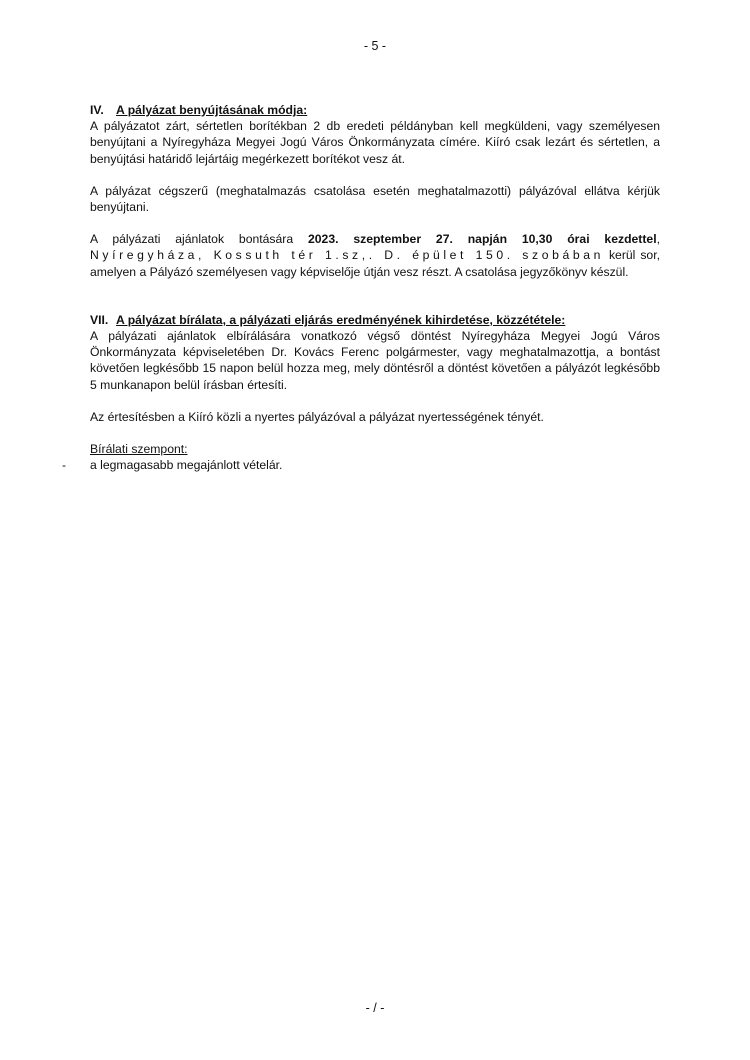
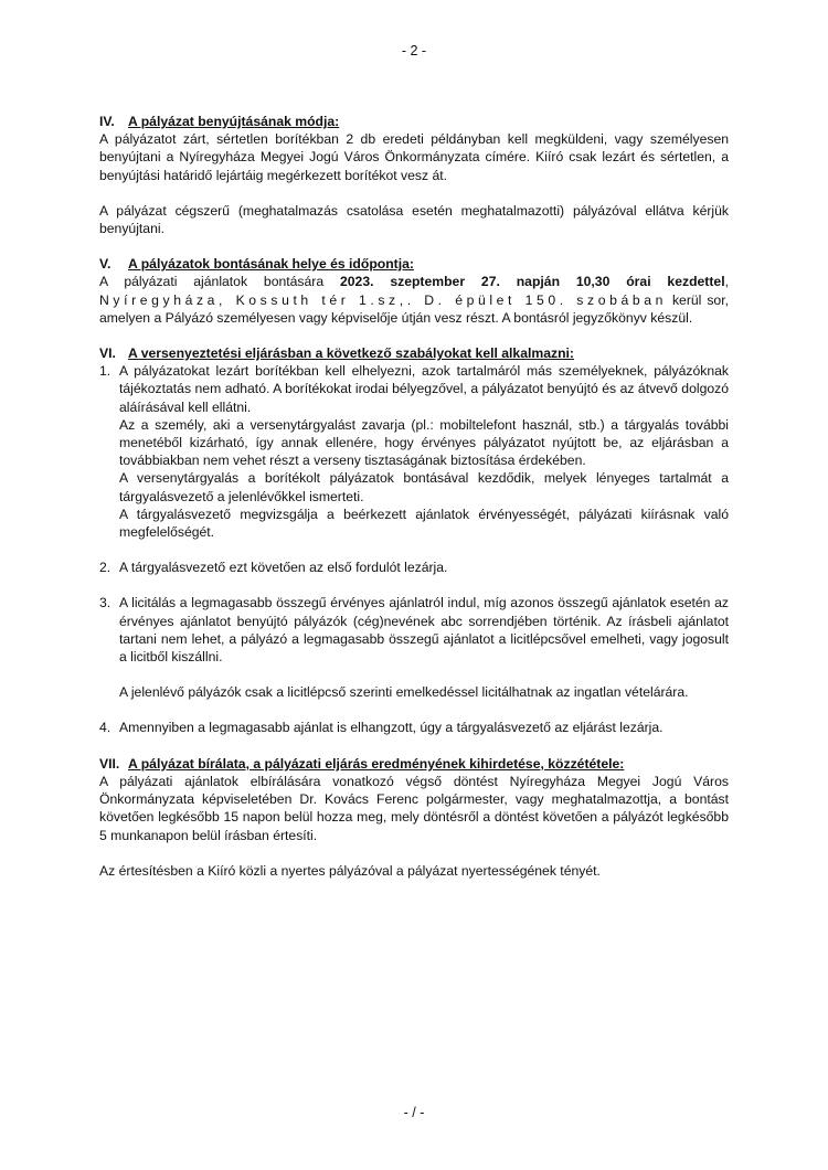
- - 5 -
+ - 2 -
  IV. A pályázat benyújtásának módja:
  A pályázatot zárt, sértetlen borítékban 2 db eredeti példányban kell megküldeni, vagy személyesen benyújtani a Nyíregyháza Megyei Jogú Város Önkormányzata címére. Kiíró csak lezárt és sértetlen, a benyújtási határidő lejártáig megérkezett borítékot vesz át.
  A pályázat cégszerű (meghatalmazás csatolása esetén meghatalmazotti) pályázóval ellátva kérjük benyújtani.
+ V. A pályázatok bontásának helye és időpontja:
- A pályázati ajánlatok bontására 2023. szeptember 27. napján 10,30 órai kezdettel, Nyíregyháza, Kossuth tér 1.sz,. D. épület 150. szobában kerül sor, amelyen a Pályázó személyesen vagy képviselője útján vesz részt. A csatolása jegyzőkönyv készül.
+ A pályázati ajánlatok bontására 2023. szeptember 27. napján 10,30 órai kezdettel, Nyíregyháza, Kossuth tér 1.sz,. D. épület 150. szobában kerül sor, amelyen a Pályázó személyesen vagy képviselője útján vesz részt. A bontásról jegyzőkönyv készül.
+ VI. A versenyeztetési eljárásban a következő szabályokat kell alkalmazni:
+ 1.
+ A pályázatokat lezárt borítékban kell elhelyezni, azok tartalmáról más személyeknek, pályázóknak tájékoztatás nem adható. A borítékokat irodai bélyegzővel, a pályázatot benyújtó és az átvevő dolgozó aláírásával kell ellátni.
+ Az a személy, aki a versenytárgyalást zavarja (pl.: mobiltelefont használ, stb.) a tárgyalás további menetéből kizárható, így annak ellenére, hogy érvényes pályázatot nyújtott be, az eljárásban a továbbiakban nem vehet részt a verseny tisztaságának biztosítása érdekében.
+ A versenytárgyalás a borítékolt pályázatok bontásával kezdődik, melyek lényeges tartalmát a tárgyalásvezető a jelenlévőkkel ismerteti.
+ A tárgyalásvezető megvizsgálja a beérkezett ajánlatok érvényességét, pályázati kiírásnak való megfelelőségét.
+ 2.
+ A tárgyalásvezető ezt követően az első fordulót lezárja.
+ 3.
+ A licitálás a legmagasabb összegű érvényes ajánlatról indul, míg azonos összegű ajánlatok esetén az érvényes ajánlatot benyújtó pályázók (cég)nevének abc sorrendjében történik. Az írásbeli ajánlatot tartani nem lehet, a pályázó a legmagasabb összegű ajánlatot a licitlépcsővel emelheti, vagy jogosult a licitből kiszállni.
+ A jelenlévő pályázók csak a licitlépcső szerinti emelkedéssel licitálhatnak az ingatlan vételárára.
+ 4.
+ Amennyiben a legmagasabb ajánlat is elhangzott, úgy a tárgyalásvezető az eljárást lezárja.
  VII. A pályázat bírálata, a pályázati eljárás eredményének kihirdetése, közzététele:
  A pályázati ajánlatok elbírálására vonatkozó végső döntést Nyíregyháza Megyei Jogú Város Önkormányzata képviseletében Dr. Kovács Ferenc polgármester, vagy meghatalmazottja, a bontást követően legkésőbb 15 napon belül hozza meg, mely döntésről a döntést követően a pályázót legkésőbb 5 munkanapon belül írásban értesíti.
  Az értesítésben a Kiíró közli a nyertes pályázóval a pályázat nyertességének tényét.
- Bírálati szempont:
- -
- a legmagasabb megajánlott vételár.
  - / -
